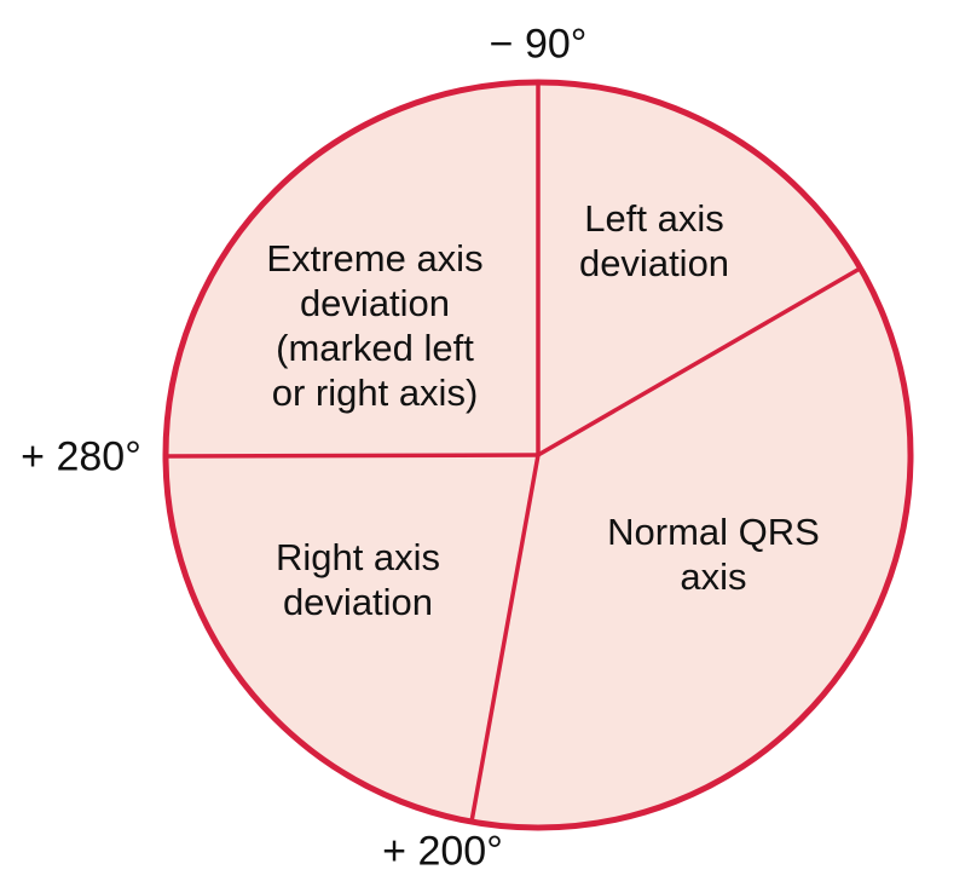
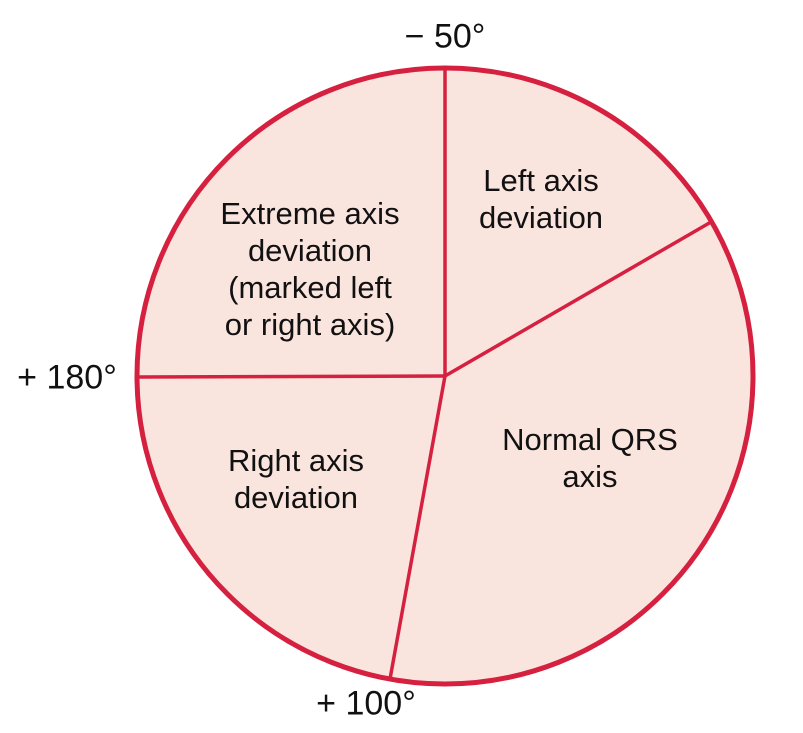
- − 90°
+ − 50°
- + 280°
+ + 180°
- + 200°
+ + 100°
  Left axis
  deviation
  Extreme axis
  deviation
  (marked left
  or right axis)
  Right axis
  deviation
  Normal QRS
  axis
